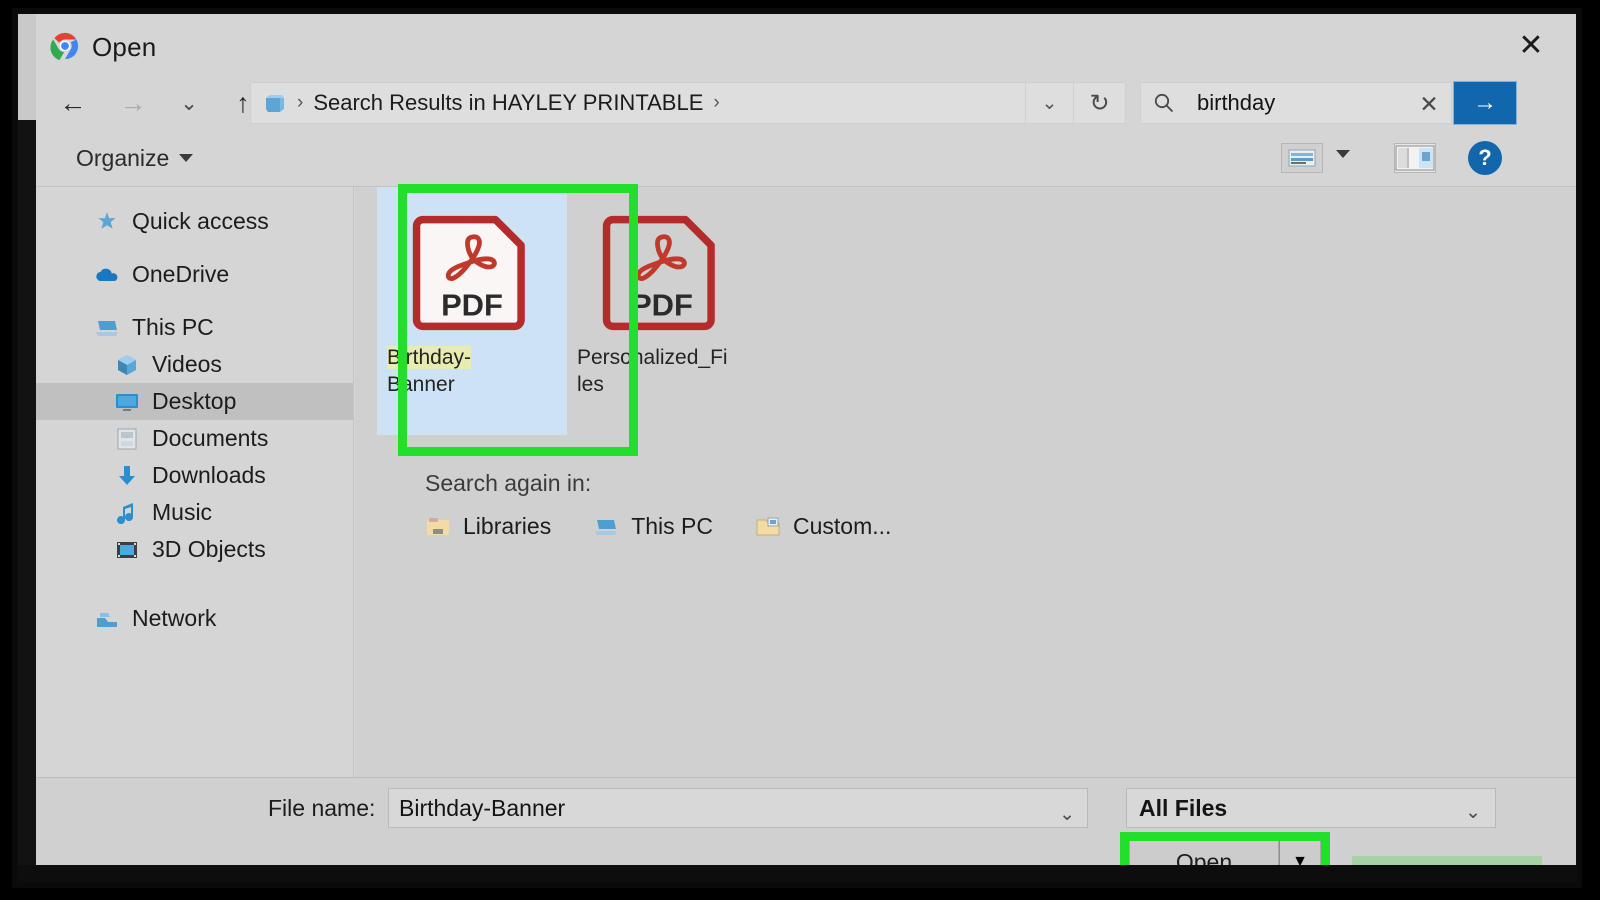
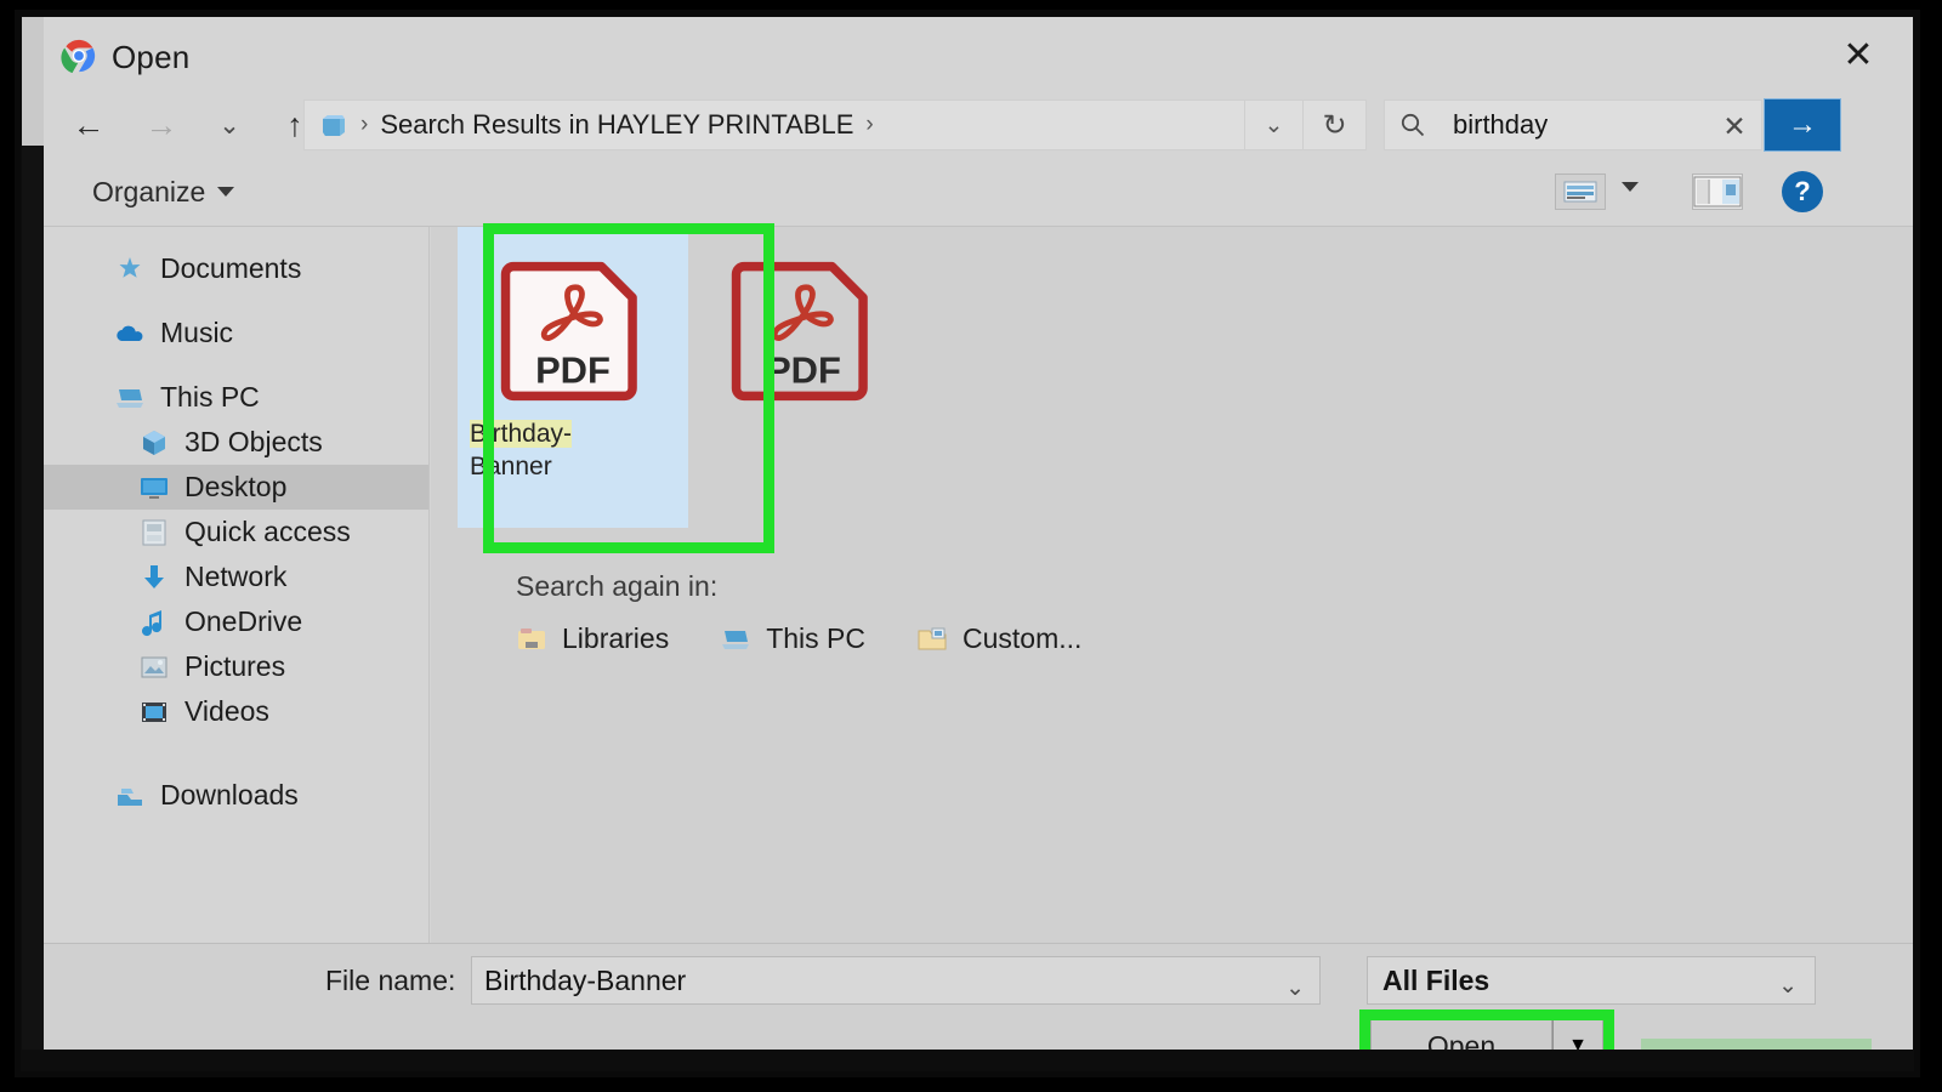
  Open
  ✕
  ←
  →
  ⌄
  ↑
  ›
  Search Results in HAYLEY PRINTABLE
  ›
  ⌄
  ↻
  birthday
  ✕
  →
  Organize
  ?
- Quick access
+ Documents
- OneDrive
+ Music
  This PC
- Videos
+ 3D Objects
  Desktop
- Documents
+ Quick access
- Downloads
+ Network
- Music
+ OneDrive
+ Pictures
- 3D Objects
+ Videos
- Network
+ Downloads
  PDF
  Birthday-
  Banner
  PDF
- Personalized_Fi
- les
  Search again in:
  Libraries
  This PC
  Custom...
  File name:
  Birthday-Banner
  ⌄
  All Files
  ⌄
  Open
  ▼
